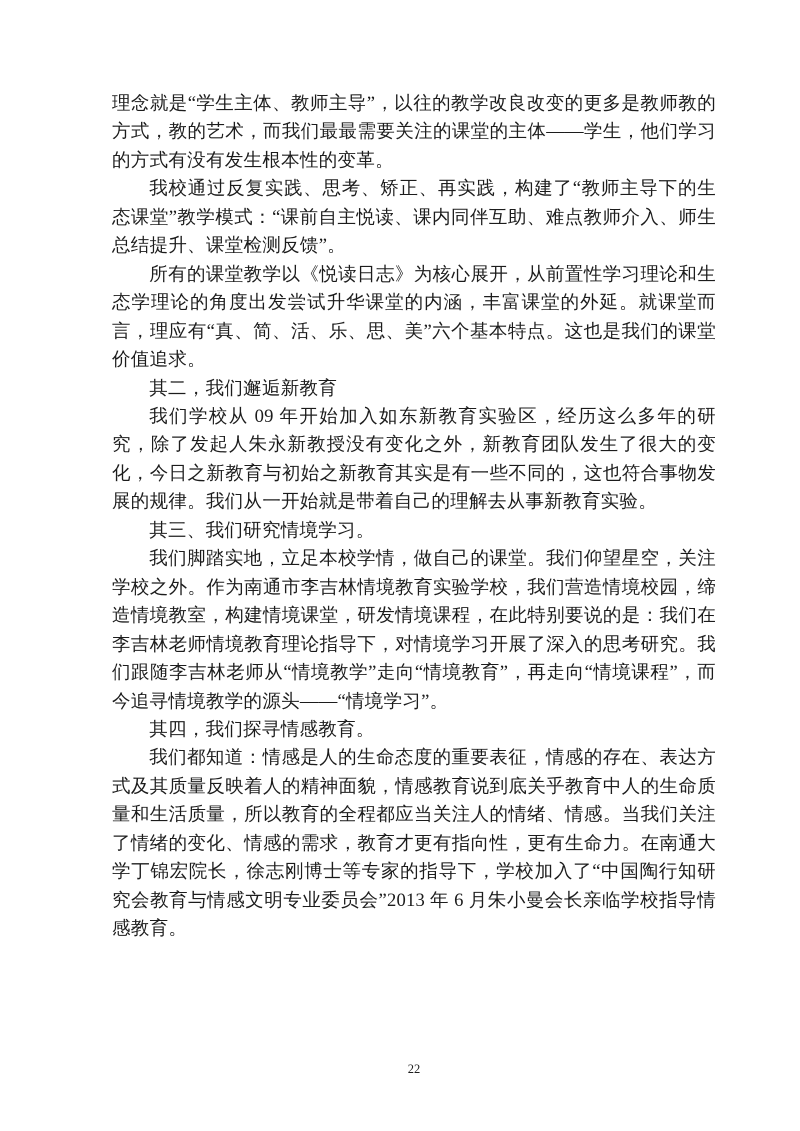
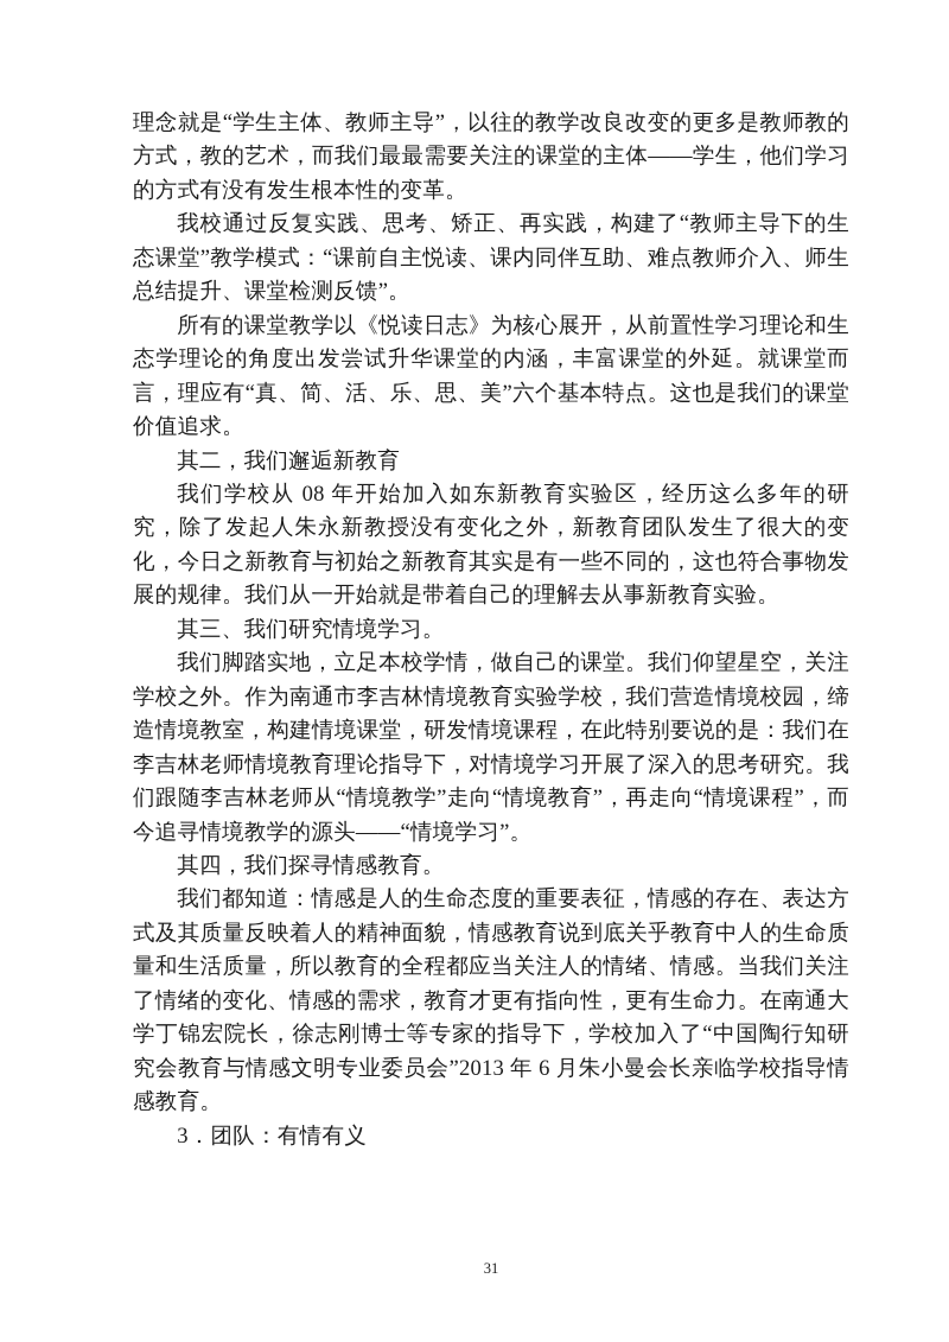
  理念就是“学生主体、教师主导”，以往的教学改良改变的更多是教师教的方式，教的艺术，而我们最最需要关注的课堂的主体——学生，他们学习的方式有没有发生根本性的变革。
  我校通过反复实践、思考、矫正、再实践，构建了“教师主导下的生态课堂”教学模式：“课前自主悦读、课内同伴互助、难点教师介入、师生总结提升、课堂检测反馈”。
  所有的课堂教学以《悦读日志》为核心展开，从前置性学习理论和生态学理论的角度出发尝试升华课堂的内涵，丰富课堂的外延。就课堂而言，理应有“真、简、活、乐、思、美”六个基本特点。这也是我们的课堂价值追求。
  其二，我们邂逅新教育
- 我们学校从 09 年开始加入如东新教育实验区，经历这么多年的研究，除了发起人朱永新教授没有变化之外，新教育团队发生了很大的变化，今日之新教育与初始之新教育其实是有一些不同的，这也符合事物发展的规律。我们从一开始就是带着自己的理解去从事新教育实验。
+ 我们学校从 08 年开始加入如东新教育实验区，经历这么多年的研究，除了发起人朱永新教授没有变化之外，新教育团队发生了很大的变化，今日之新教育与初始之新教育其实是有一些不同的，这也符合事物发展的规律。我们从一开始就是带着自己的理解去从事新教育实验。
  其三、我们研究情境学习。
  我们脚踏实地，立足本校学情，做自己的课堂。我们仰望星空，关注学校之外。作为南通市李吉林情境教育实验学校，我们营造情境校园，缔造情境教室，构建情境课堂，研发情境课程，在此特别要说的是：我们在李吉林老师情境教育理论指导下，对情境学习开展了深入的思考研究。我们跟随李吉林老师从“情境教学”走向“情境教育”，再走向“情境课程”，而今追寻情境教学的源头——“情境学习”。
  其四，我们探寻情感教育。
  我们都知道：情感是人的生命态度的重要表征，情感的存在、表达方式及其质量反映着人的精神面貌，情感教育说到底关乎教育中人的生命质量和生活质量，所以教育的全程都应当关注人的情绪、情感。当我们关注了情绪的变化、情感的需求，教育才更有指向性，更有生命力。在南通大学丁锦宏院长，徐志刚博士等专家的指导下，学校加入了“中国陶行知研究会教育与情感文明专业委员会”2013 年 6 月朱小曼会长亲临学校指导情感教育。
+ 3．团队：有情有义
- 22
+ 31
